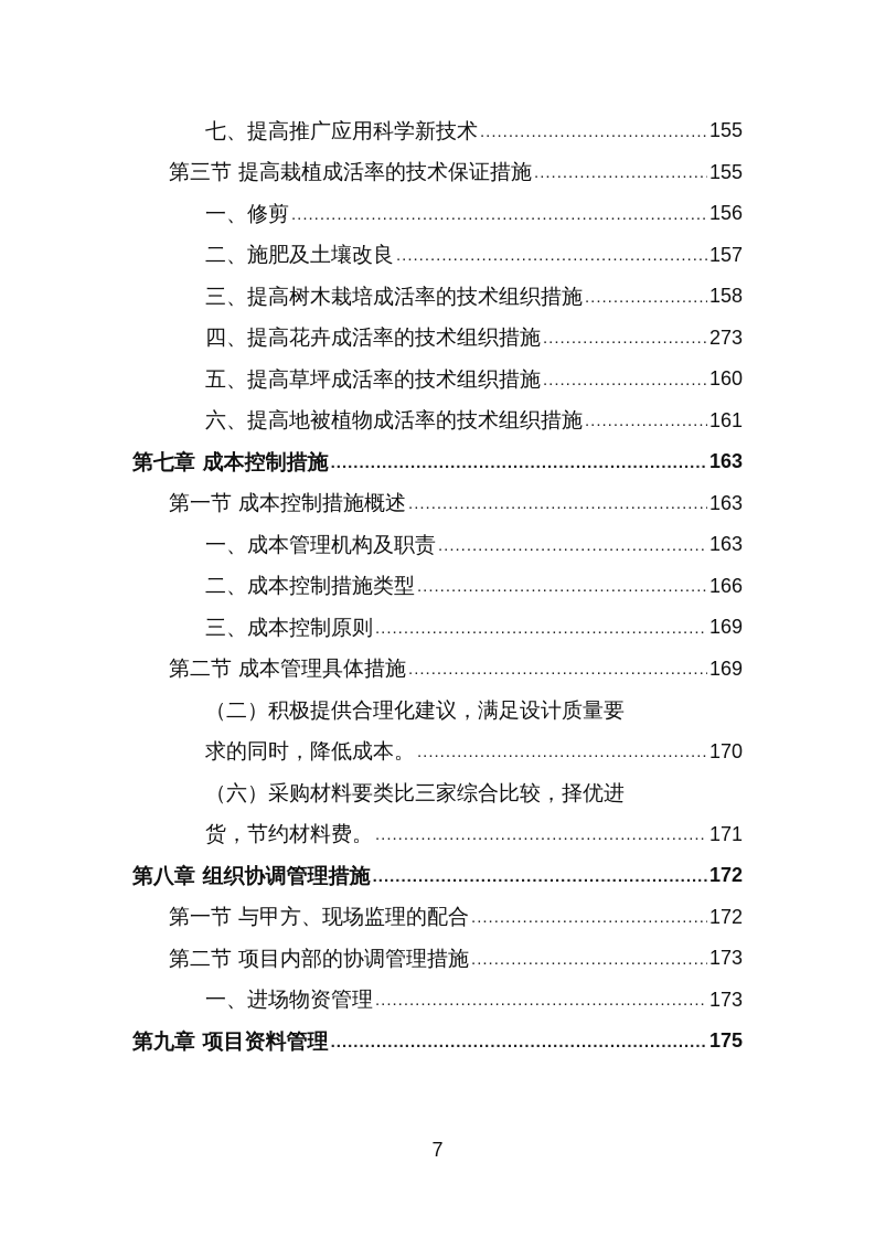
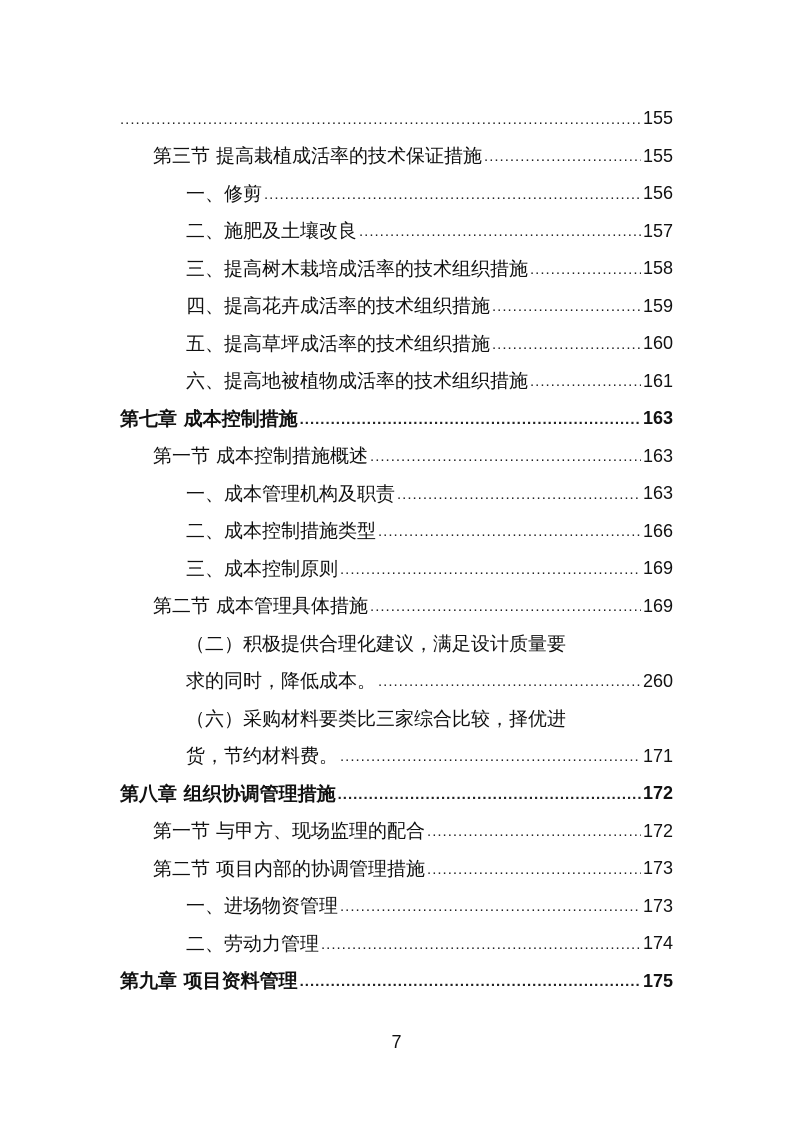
- 七、提高推广应用科学新技术
  155
  第三节 提高栽植成活率的技术保证措施
  155
  一、修剪
  156
  二、施肥及土壤改良
  157
  三、提高树木栽培成活率的技术组织措施
  158
  四、提高花卉成活率的技术组织措施
- 273
+ 159
  五、提高草坪成活率的技术组织措施
  160
  六、提高地被植物成活率的技术组织措施
  161
  第七章 成本控制措施
  163
  第一节 成本控制措施概述
  163
  一、成本管理机构及职责
  163
  二、成本控制措施类型
  166
  三、成本控制原则
  169
  第二节 成本管理具体措施
  169
  （二）积极提供合理化建议，满足设计质量要
  求的同时，降低成本。
- 170
+ 260
  （六）采购材料要类比三家综合比较，择优进
  货，节约材料费。
  171
  第八章 组织协调管理措施
  172
  第一节 与甲方、现场监理的配合
  172
  第二节 项目内部的协调管理措施
  173
  一、进场物资管理
  173
+ 二、劳动力管理
+ 174
  第九章 项目资料管理
  175
  7
